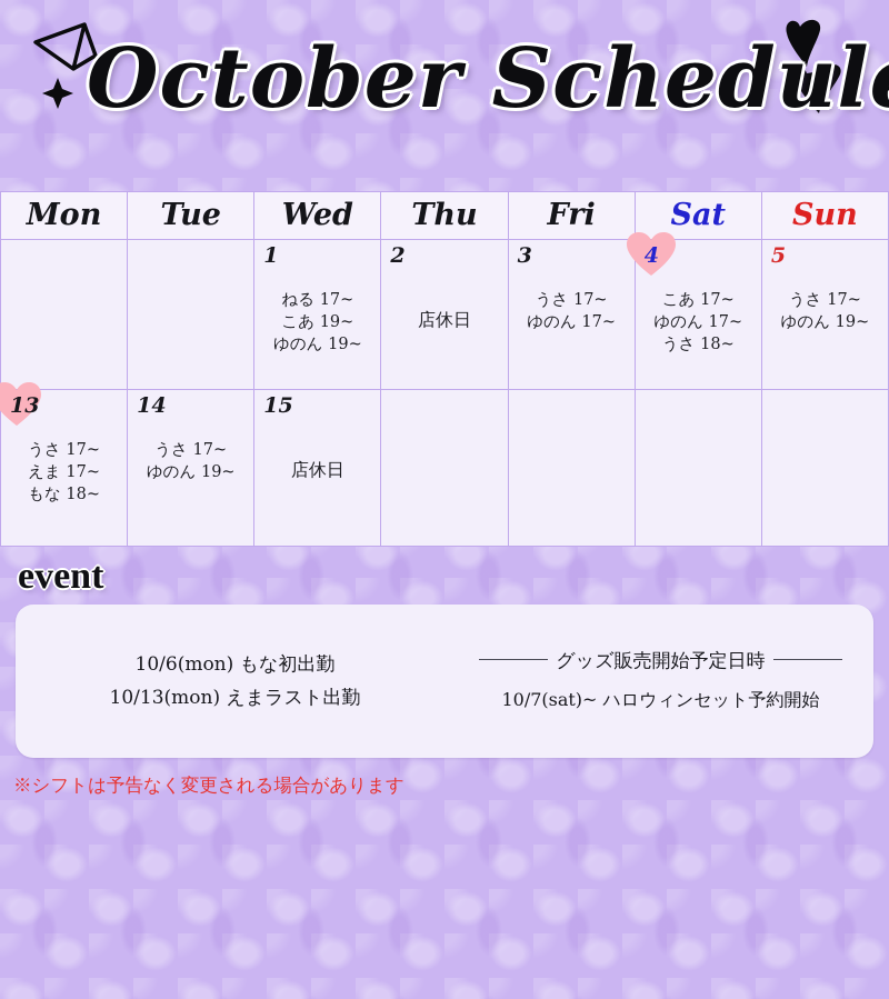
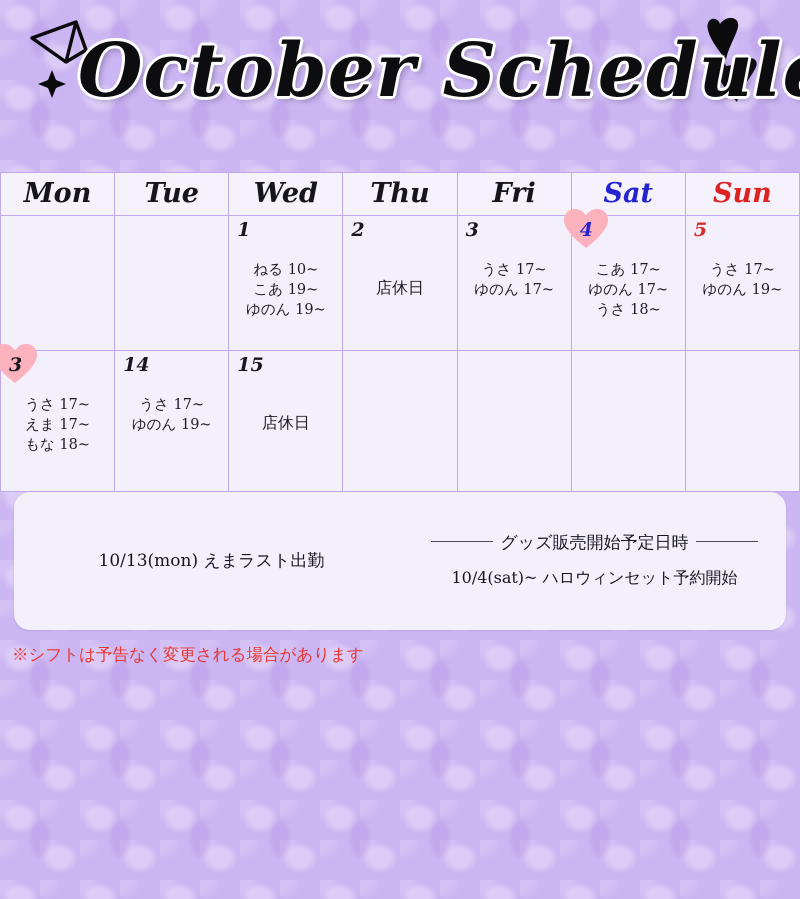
  October Schedul
  Mon	Tue	Wed	Thu	Fri	Sat	Sun
- 		1ねる 17~こあ 19~ゆのん 19~	2店休日	3うさ 17~ゆのん 17~	4こあ 17~ゆのん 17~うさ 18~	5うさ 17~ゆのん 19~
+ 		1ねる 10~こあ 19~ゆのん 19~	2店休日	3うさ 17~ゆのん 17~	4こあ 17~ゆのん 17~うさ 18~	5うさ 17~ゆのん 19~
- 13うさ 17~えま 17~もな 18~	14うさ 17~ゆのん 19~	15店休日
+ 3うさ 17~えま 17~もな 18~	14うさ 17~ゆのん 19~	15店休日
- event
- 10/6(mon) もな初出勤
  10/13(mon) えまラスト出勤
  グッズ販売開始予定日時
- 10/7(sat)~ ハロウィンセット予約開始
+ 10/4(sat)~ ハロウィンセット予約開始
  ※シフトは予告なく変更される場合があります
